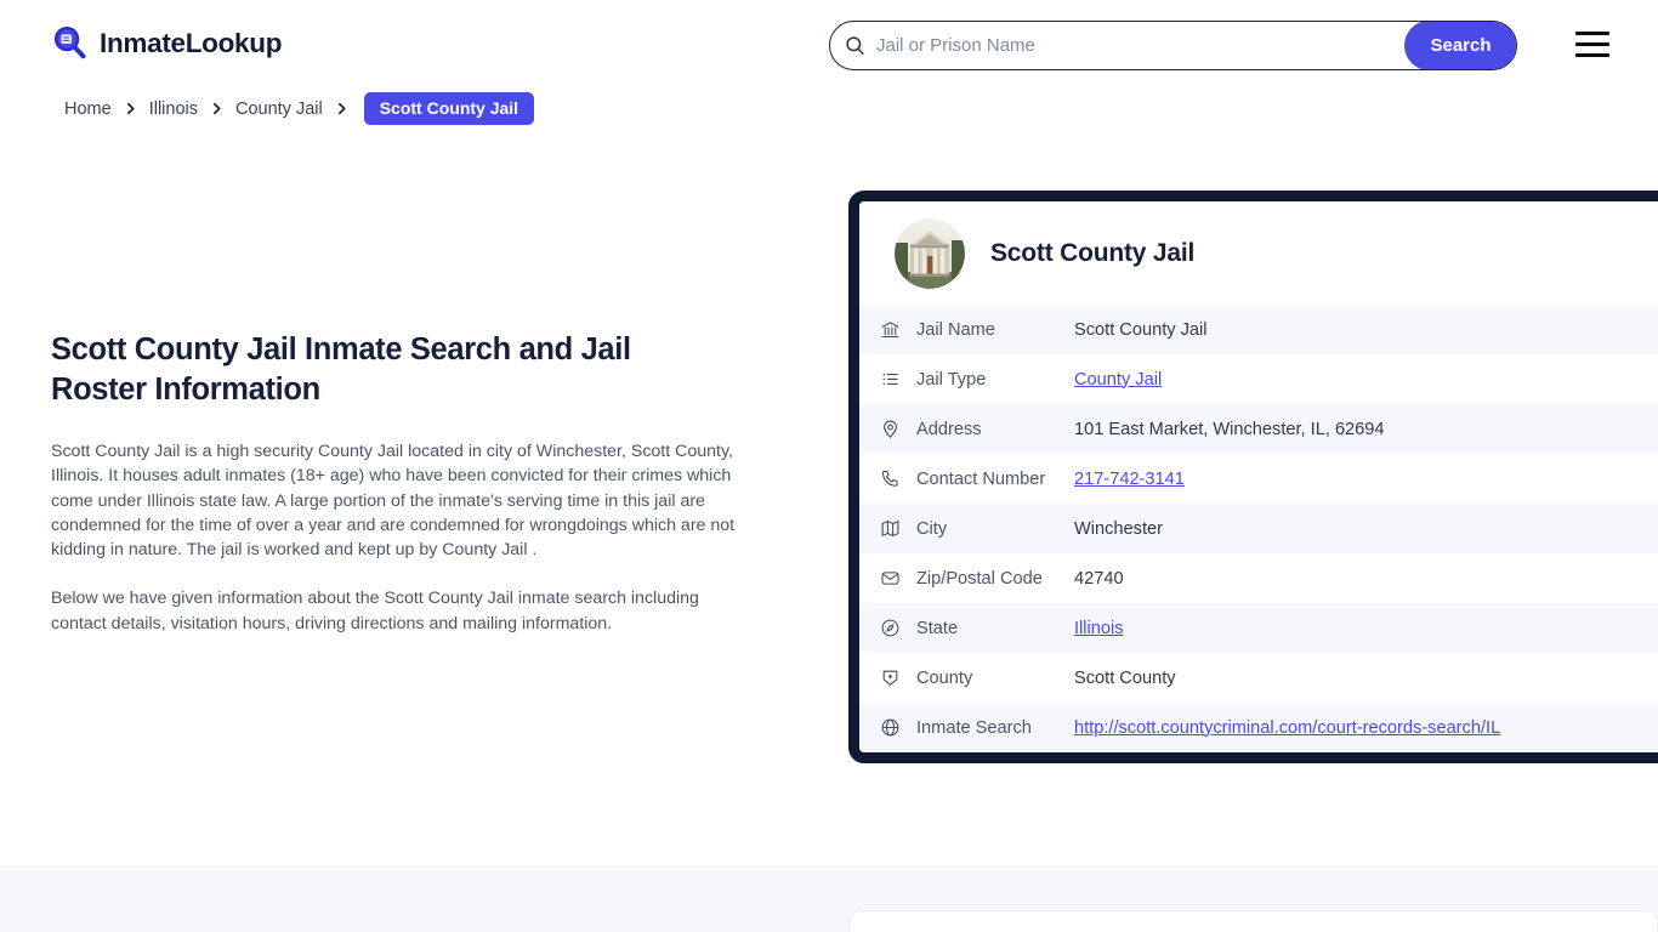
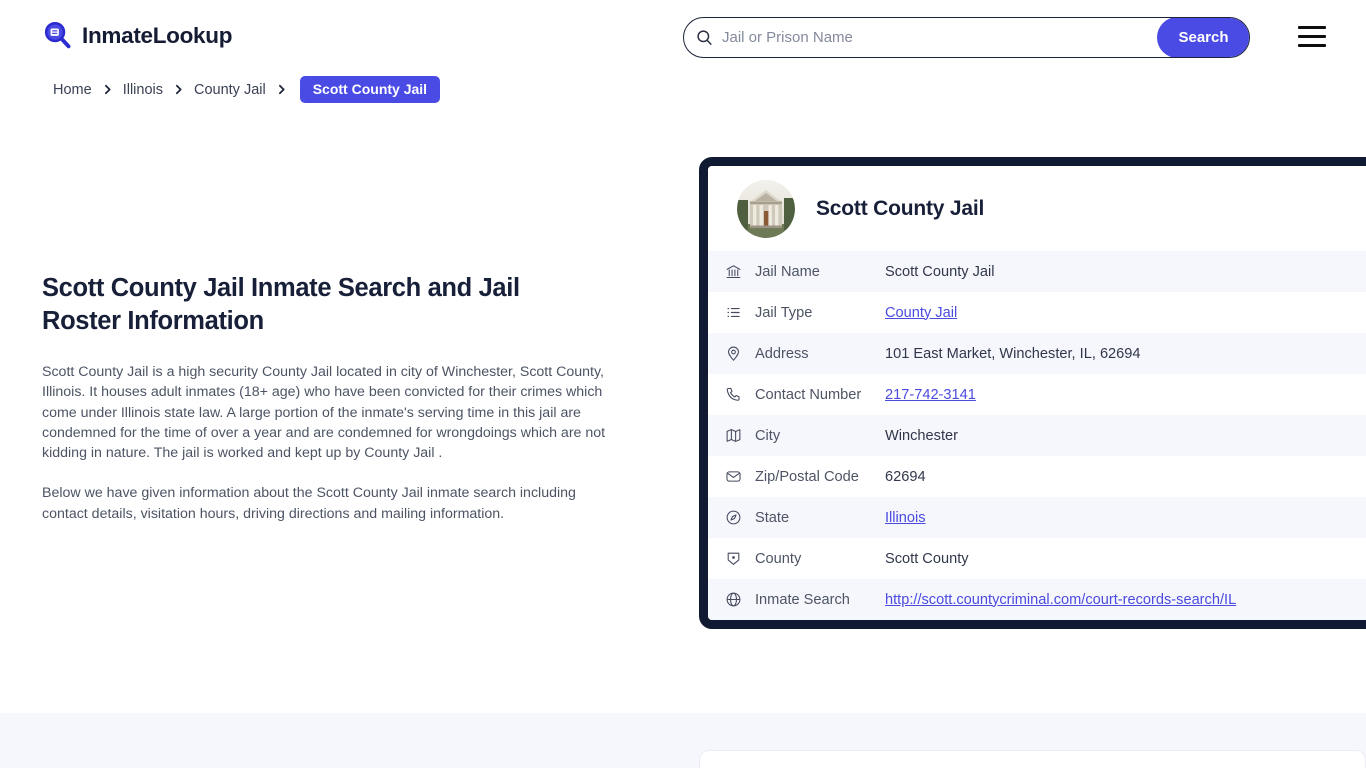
  InmateLookup
  Jail or Prison Name
  Search
  Home
  Illinois
  County Jail
  Scott County Jail
  Scott County Jail Inmate Search and Jail Roster Information
  Scott County Jail is a high security County Jail located in city of Winchester, Scott County, Illinois. It houses adult inmates (18+ age) who have been convicted for their crimes which come under Illinois state law. A large portion of the inmate's serving time in this jail are condemned for the time of over a year and are condemned for wrongdoings which are not kidding in nature. The jail is worked and kept up by County Jail .
  Below we have given information about the Scott County Jail inmate search including contact details, visitation hours, driving directions and mailing information.
  Scott County Jail
  Jail Name
  Scott County Jail
  Jail Type
  County Jail
  Address
  101 East Market, Winchester, IL, 62694
  Contact Number
  217-742-3141
  City
  Winchester
  Zip/Postal Code
- 42740
+ 62694
  State
  Illinois
  County
  Scott County
  Inmate Search
  http://scott.countycriminal.com/court-records-search/IL
